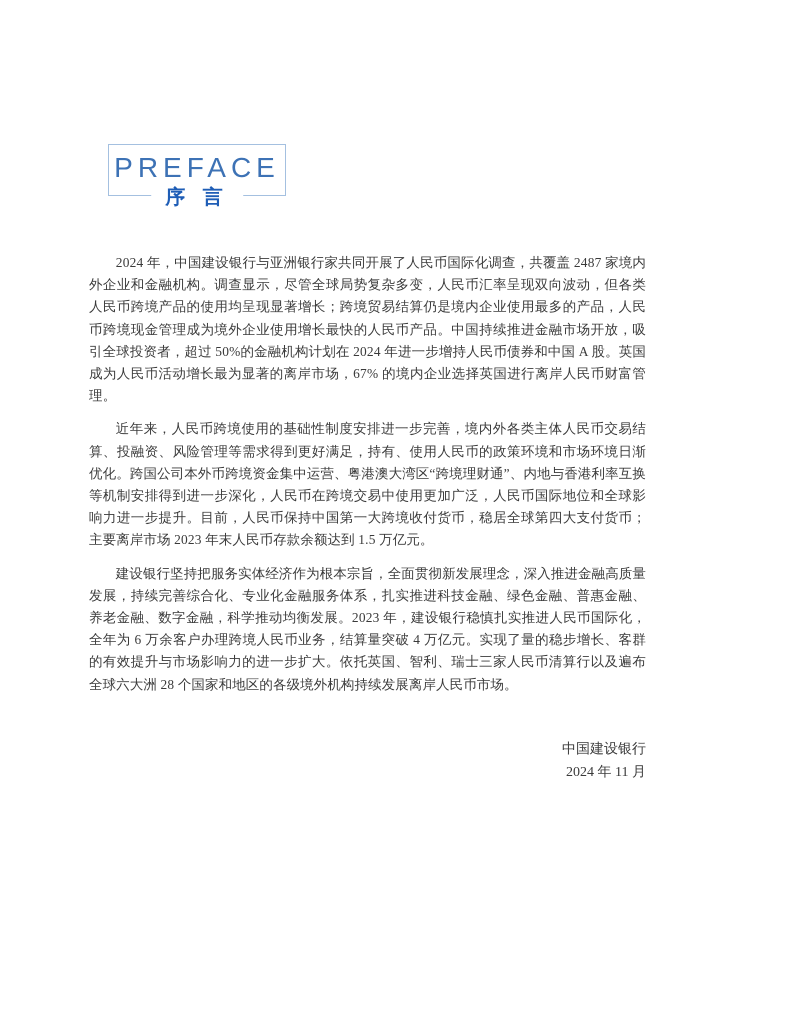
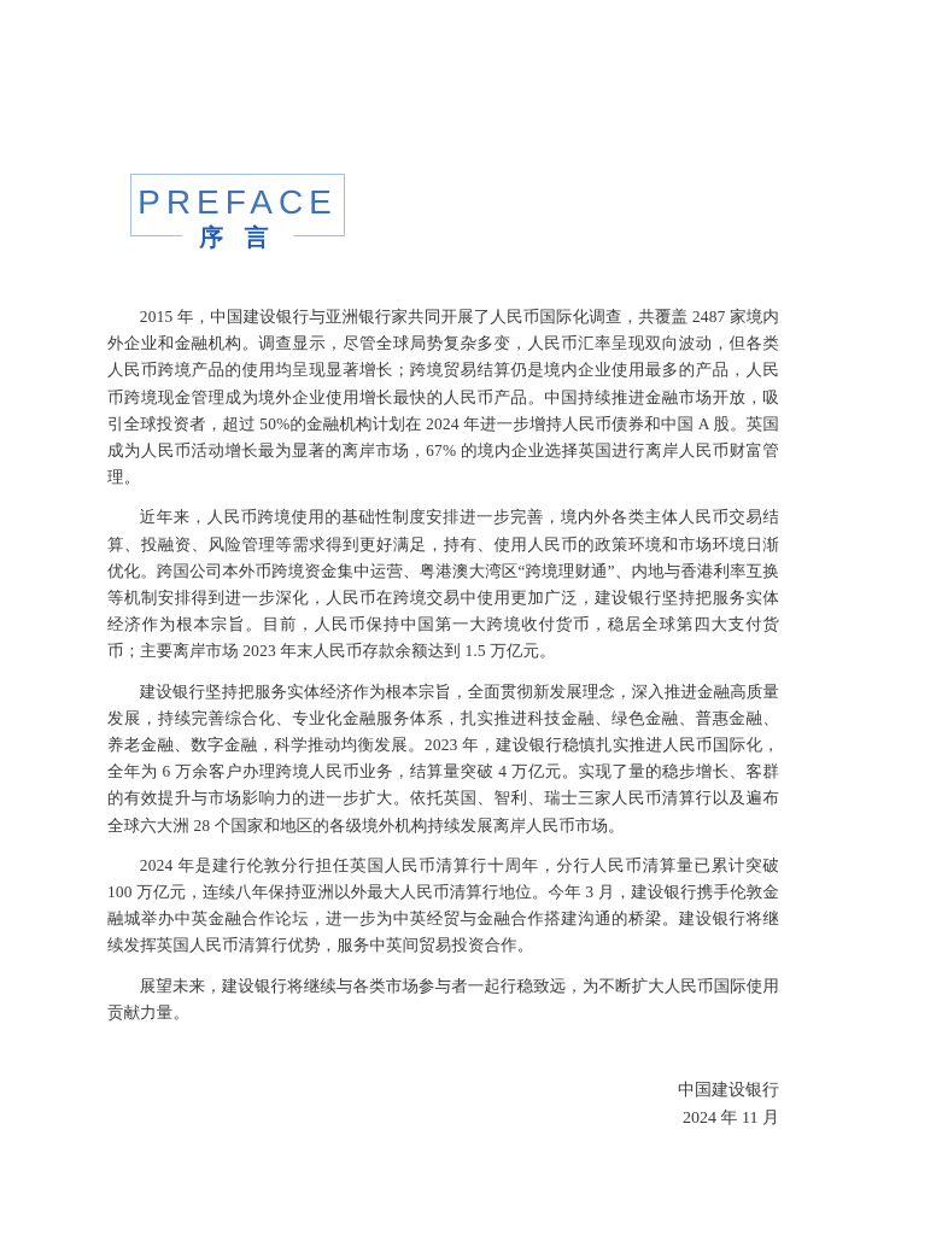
  PREFACE
  序 言
- 2024 年，中国建设银行与亚洲银行家共同开展了人民币国际化调查，共覆盖 2487 家境内外企业和金融机构。调查显示，尽管全球局势复杂多变，人民币汇率呈现双向波动，但各类人民币跨境产品的使用均呈现显著增长；跨境贸易结算仍是境内企业使用最多的产品，人民币跨境现金管理成为境外企业使用增长最快的人民币产品。中国持续推进金融市场开放，吸引全球投资者，超过 50%的金融机构计划在 2024 年进一步增持人民币债券和中国 A 股。英国成为人民币活动增长最为显著的离岸市场，67% 的境内企业选择英国进行离岸人民币财富管理。
+ 2015 年，中国建设银行与亚洲银行家共同开展了人民币国际化调查，共覆盖 2487 家境内外企业和金融机构。调查显示，尽管全球局势复杂多变，人民币汇率呈现双向波动，但各类人民币跨境产品的使用均呈现显著增长；跨境贸易结算仍是境内企业使用最多的产品，人民币跨境现金管理成为境外企业使用增长最快的人民币产品。中国持续推进金融市场开放，吸引全球投资者，超过 50%的金融机构计划在 2024 年进一步增持人民币债券和中国 A 股。英国成为人民币活动增长最为显著的离岸市场，67% 的境内企业选择英国进行离岸人民币财富管理。
- 近年来，人民币跨境使用的基础性制度安排进一步完善，境内外各类主体人民币交易结算、投融资、风险管理等需求得到更好满足，持有、使用人民币的政策环境和市场环境日渐优化。跨国公司本外币跨境资金集中运营、粤港澳大湾区“跨境理财通”、内地与香港利率互换等机制安排得到进一步深化，人民币在跨境交易中使用更加广泛，人民币国际地位和全球影响力进一步提升。目前，人民币保持中国第一大跨境收付货币，稳居全球第四大支付货币；主要离岸市场 2023 年末人民币存款余额达到 1.5 万亿元。
+ 近年来，人民币跨境使用的基础性制度安排进一步完善，境内外各类主体人民币交易结算、投融资、风险管理等需求得到更好满足，持有、使用人民币的政策环境和市场环境日渐优化。跨国公司本外币跨境资金集中运营、粤港澳大湾区“跨境理财通”、内地与香港利率互换等机制安排得到进一步深化，人民币在跨境交易中使用更加广泛，建设银行坚持把服务实体经济作为根本宗旨。目前，人民币保持中国第一大跨境收付货币，稳居全球第四大支付货币；主要离岸市场 2023 年末人民币存款余额达到 1.5 万亿元。
  建设银行坚持把服务实体经济作为根本宗旨，全面贯彻新发展理念，深入推进金融高质量发展，持续完善综合化、专业化金融服务体系，扎实推进科技金融、绿色金融、普惠金融、养老金融、数字金融，科学推动均衡发展。2023 年，建设银行稳慎扎实推进人民币国际化，全年为 6 万余客户办理跨境人民币业务，结算量突破 4 万亿元。实现了量的稳步增长、客群的有效提升与市场影响力的进一步扩大。依托英国、智利、瑞士三家人民币清算行以及遍布全球六大洲 28 个国家和地区的各级境外机构持续发展离岸人民币市场。
+ 2024 年是建行伦敦分行担任英国人民币清算行十周年，分行人民币清算量已累计突破 100 万亿元，连续八年保持亚洲以外最大人民币清算行地位。今年 3 月，建设银行携手伦敦金融城举办中英金融合作论坛，进一步为中英经贸与金融合作搭建沟通的桥梁。建设银行将继续发挥英国人民币清算行优势，服务中英间贸易投资合作。
+ 展望未来，建设银行将继续与各类市场参与者一起行稳致远，为不断扩大人民币国际使用贡献力量。
  中国建设银行
  2024 年 11 月
